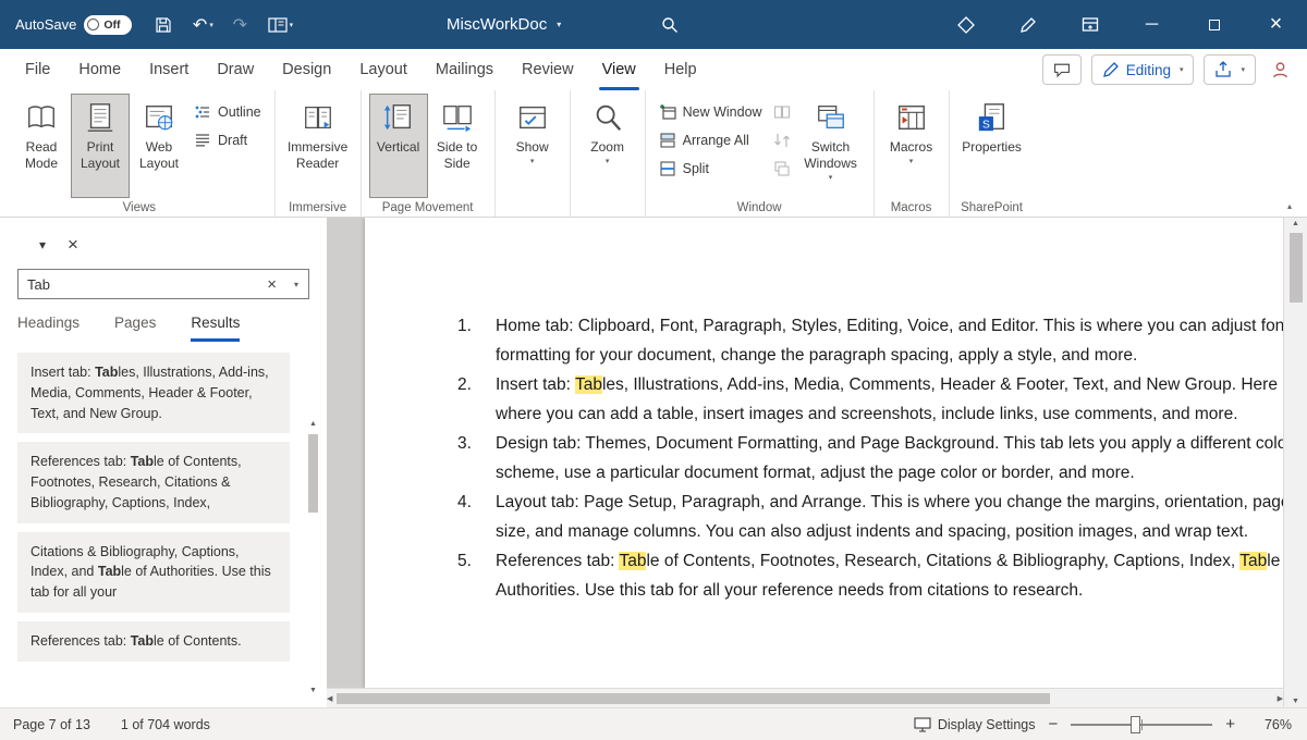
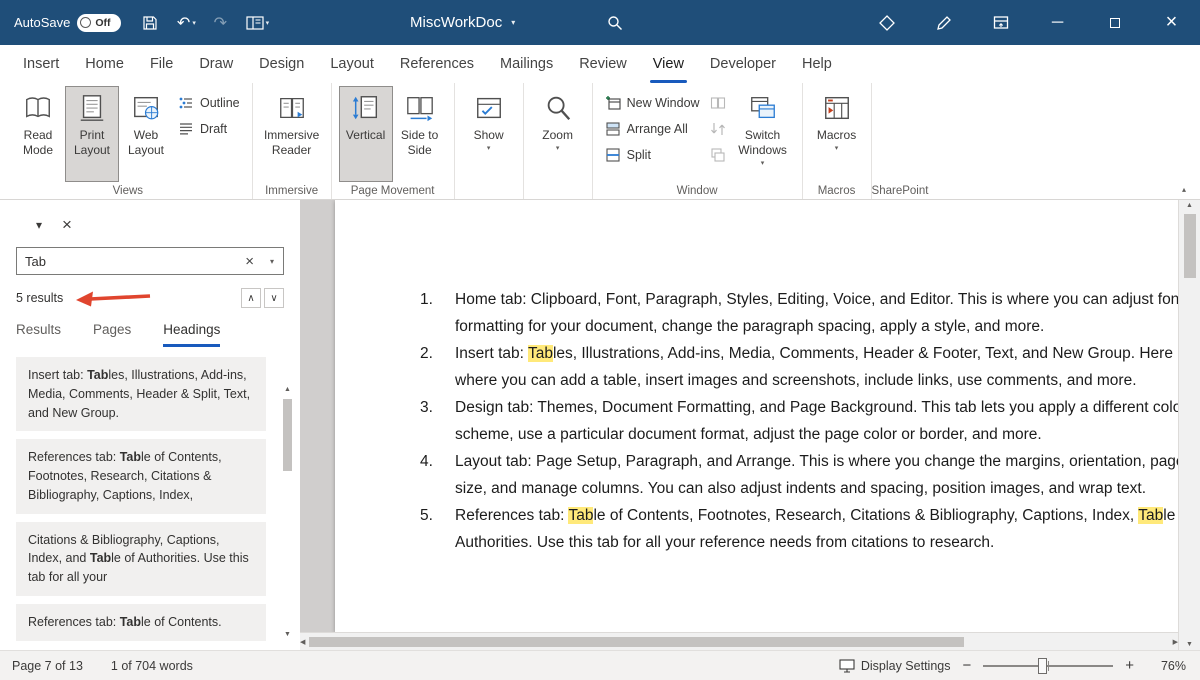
  AutoSave
  Off
  ↶
  ↷
  MiscWorkDoc
  ▾
  ─
  ×
- File
+ Insert
  Home
- Insert
+ File
  Draw
  Design
  Layout
+ References
  Mailings
  Review
  View
+ Developer
  Help
- Editing
  Read Mode
  Print Layout
  Web Layout
  Outline
  Draft
  Views
  Immersive Reader
  Immersive
  Vertical
  Side to Side
  Page Movement
  Show
  Zoom
  New Window
  Arrange All
  Split
  Switch Windows
  Window
  Macros
  Macros
- S
- Properties
  SharePoint
  ▴
  ▾
  ×
  Tab
  ×
  ▾
+ 5 results
+ ∧
+ ∨
- Headings
+ Results
  Pages
- Results
+ Headings
- Insert tab: Tables, Illustrations, Add-ins, Media, Comments, Header & Footer, Text, and New Group.
+ Insert tab: Tables, Illustrations, Add-ins, Media, Comments, Header & Split, Text, and New Group.
  References tab: Table of Contents, Footnotes, Research, Citations & Bibliography, Captions, Index,
  Citations & Bibliography, Captions, Index, and Table of Authorities. Use this tab for all your
  References tab: Table of Contents.
  1.
  Home tab: Clipboard, Font, Paragraph, Styles, Editing, Voice, and Editor. This is where you can adjust fon formatting for your document, change the paragraph spacing, apply a style, and more.
  2.
  Insert tab: Tables, Illustrations, Add-ins, Media, Comments, Header & Footer, Text, and New Group. Here where you can add a table, insert images and screenshots, include links, use comments, and more.
  3.
  Design tab: Themes, Document Formatting, and Page Background. This tab lets you apply a different col scheme, use a particular document format, adjust the page color or border, and more.
  4.
  Layout tab: Page Setup, Paragraph, and Arrange. This is where you change the margins, orientation, pag size, and manage columns. You can also adjust indents and spacing, position images, and wrap text.
  5.
  References tab: Table of Contents, Footnotes, Research, Citations & Bibliography, Captions, Index, Table Authorities. Use this tab for all your reference needs from citations to research.
  Page 7 of 13
  1 of 704 words
  Display Settings
  −
  +
  76%
